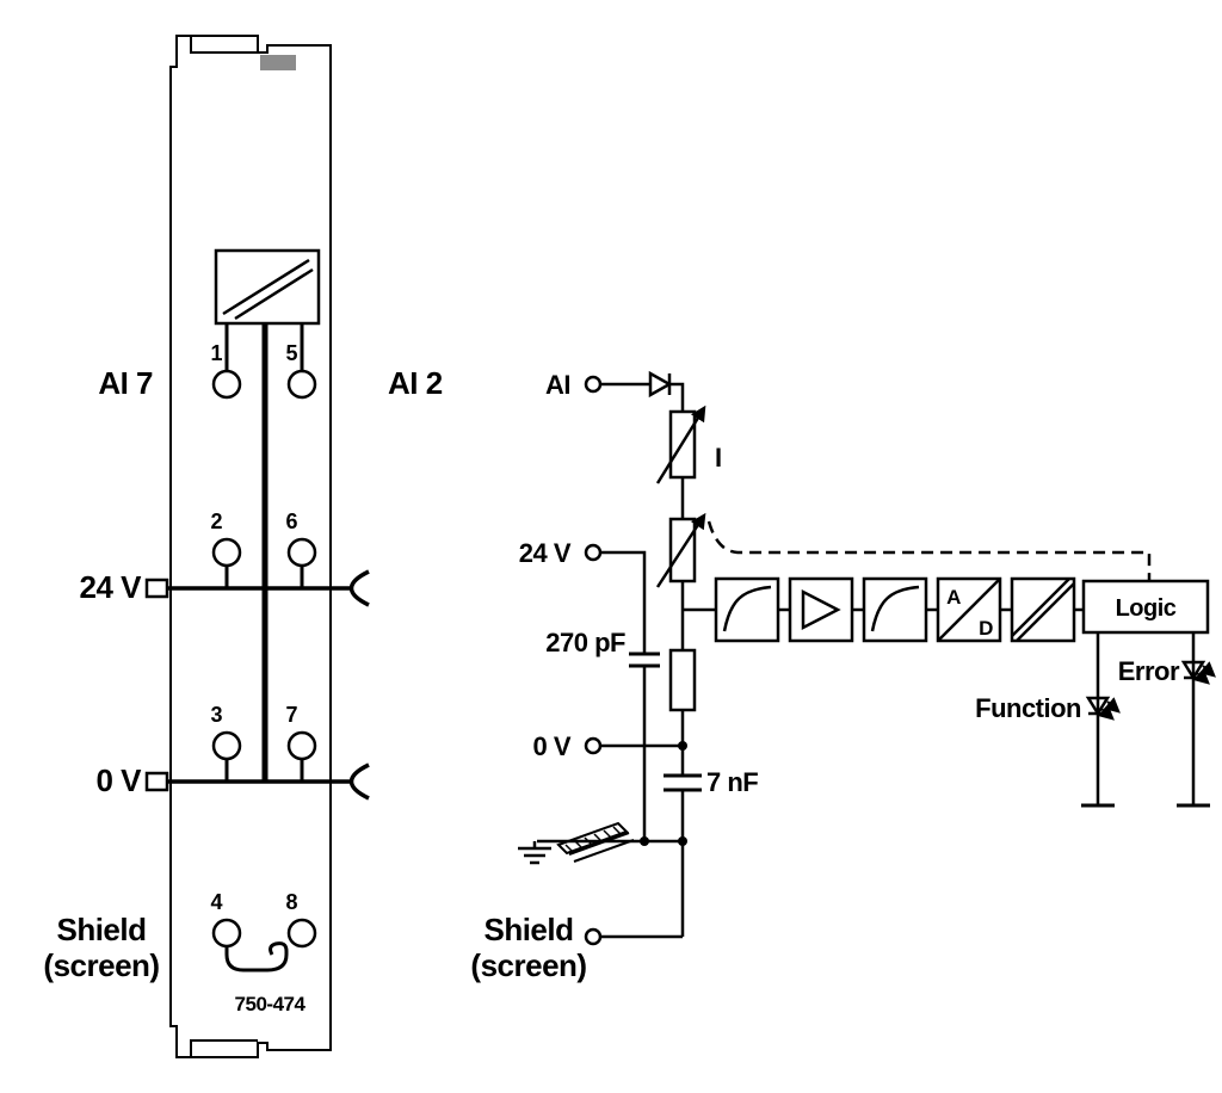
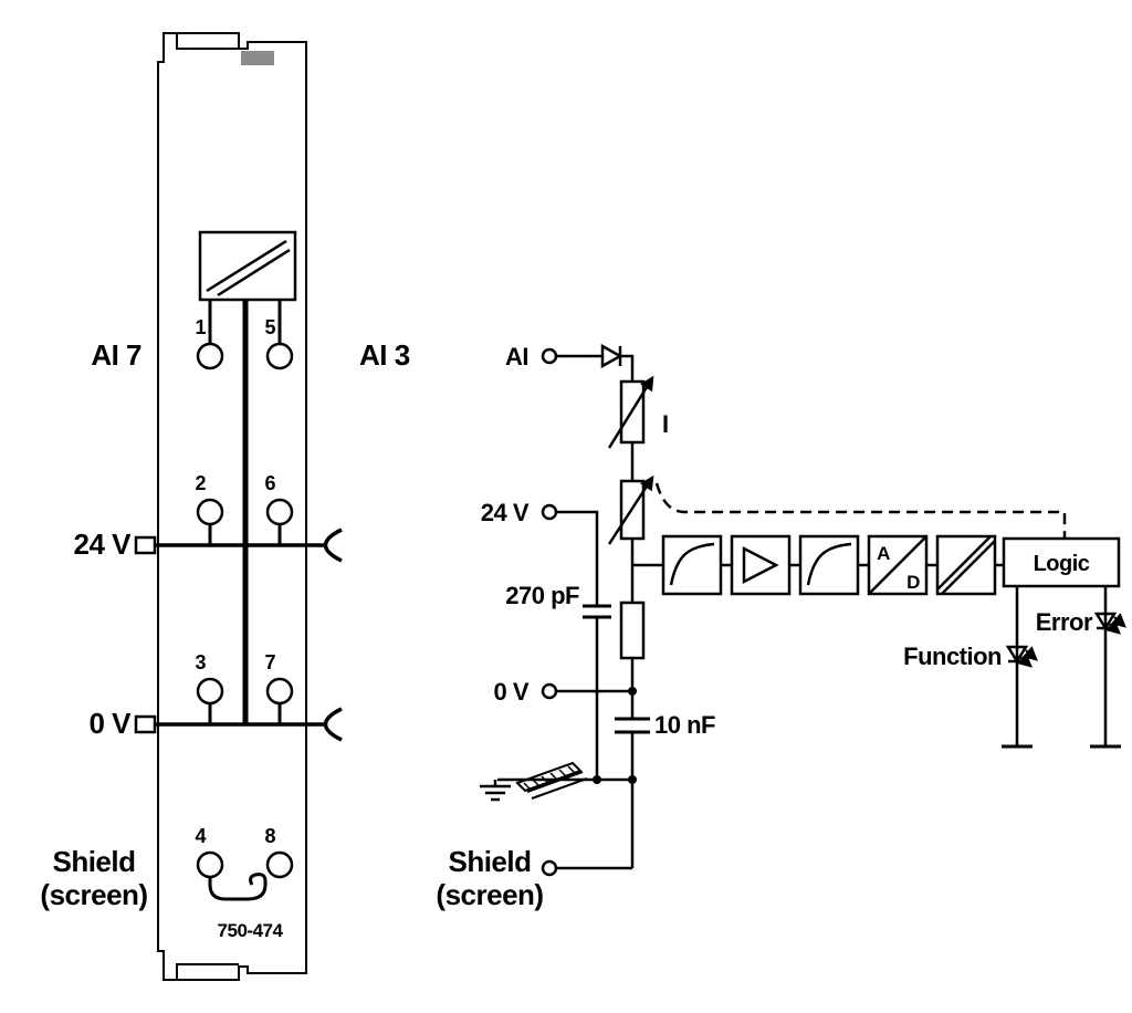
  1
  5
  2
  6
  3
  7
  4
  8
  AI 7
- AI 2
+ AI 3
  24 V
  0 V
  Shield
  (screen)
  750-474
  I
- 7 nF
+ 10 nF
  270 pF
  AI
  24 V
  0 V
  Shield
  (screen)
  A
  D
  Logic
  Function
  Error
